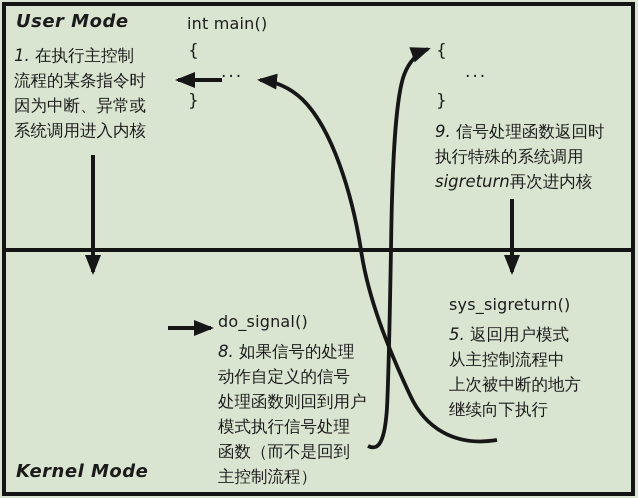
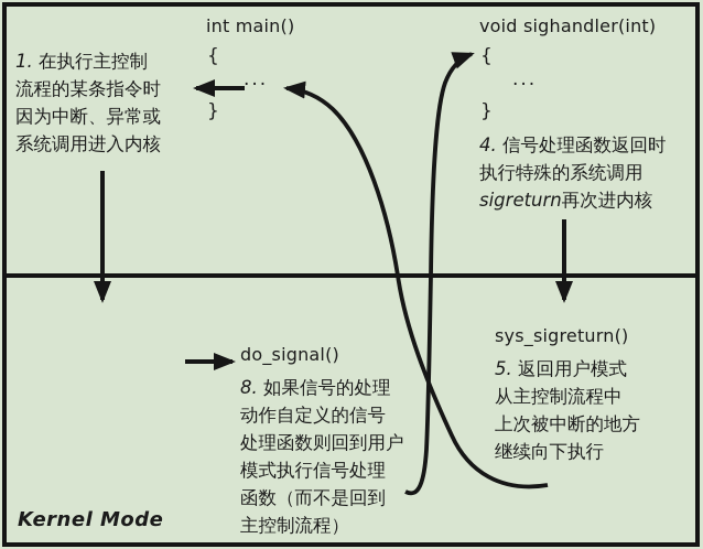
- User Mode
  Kernel Mode
  int main()
  {
  ...
  }
+ void sighandler(int)
  {
  ...
  }
  1. 在执行主控制
  流程的某条指令时
  因为中断、异常或
  系统调用进入内核
- 9. 信号处理函数返回时
+ 4. 信号处理函数返回时
  执行特殊的系统调用
  sigreturn再次进内核
  do_signal()
  8. 如果信号的处理
  动作自定义的信号
  处理函数则回到用户
  模式执行信号处理
  函数（而不是回到
  主控制流程）
  sys_sigreturn()
  5. 返回用户模式
  从主控制流程中
  上次被中断的地方
  继续向下执行
